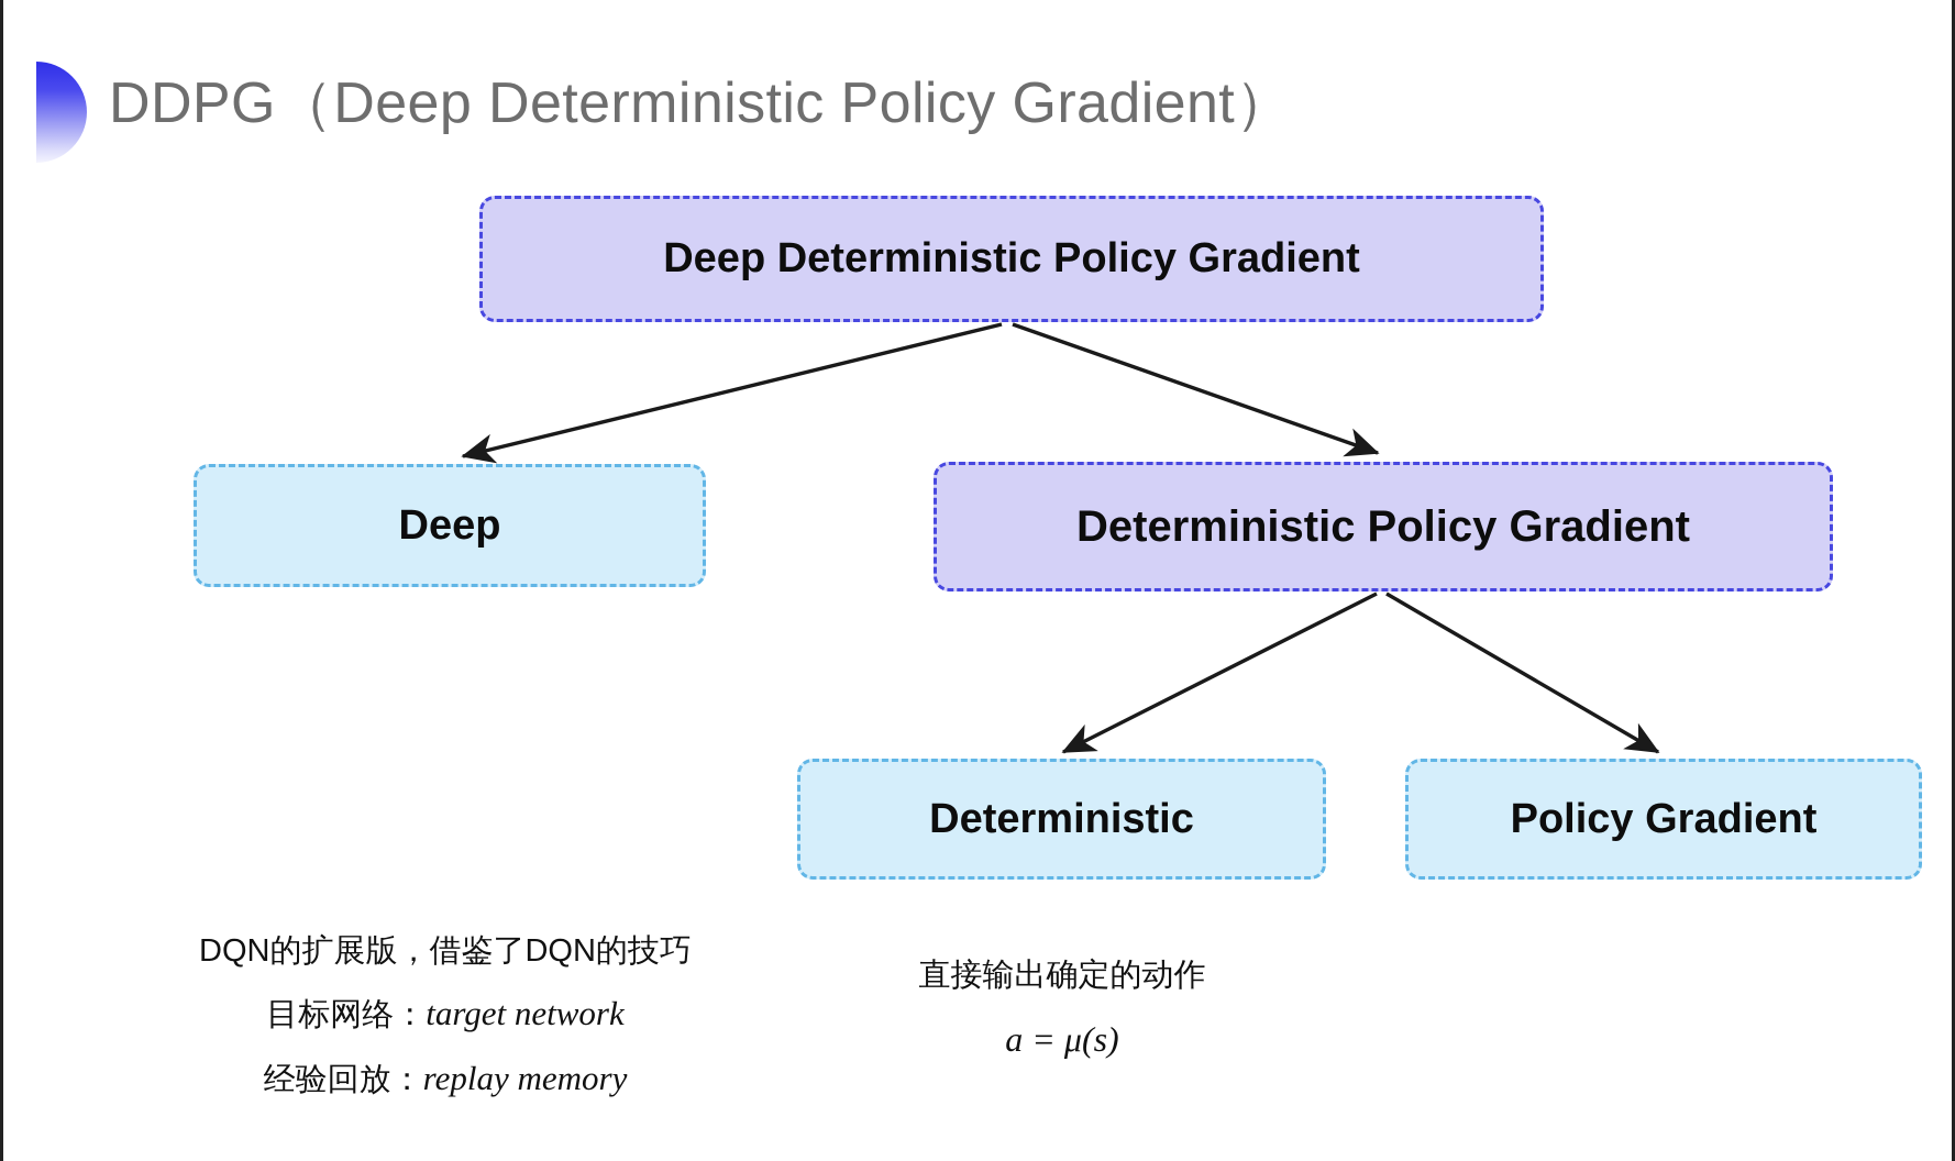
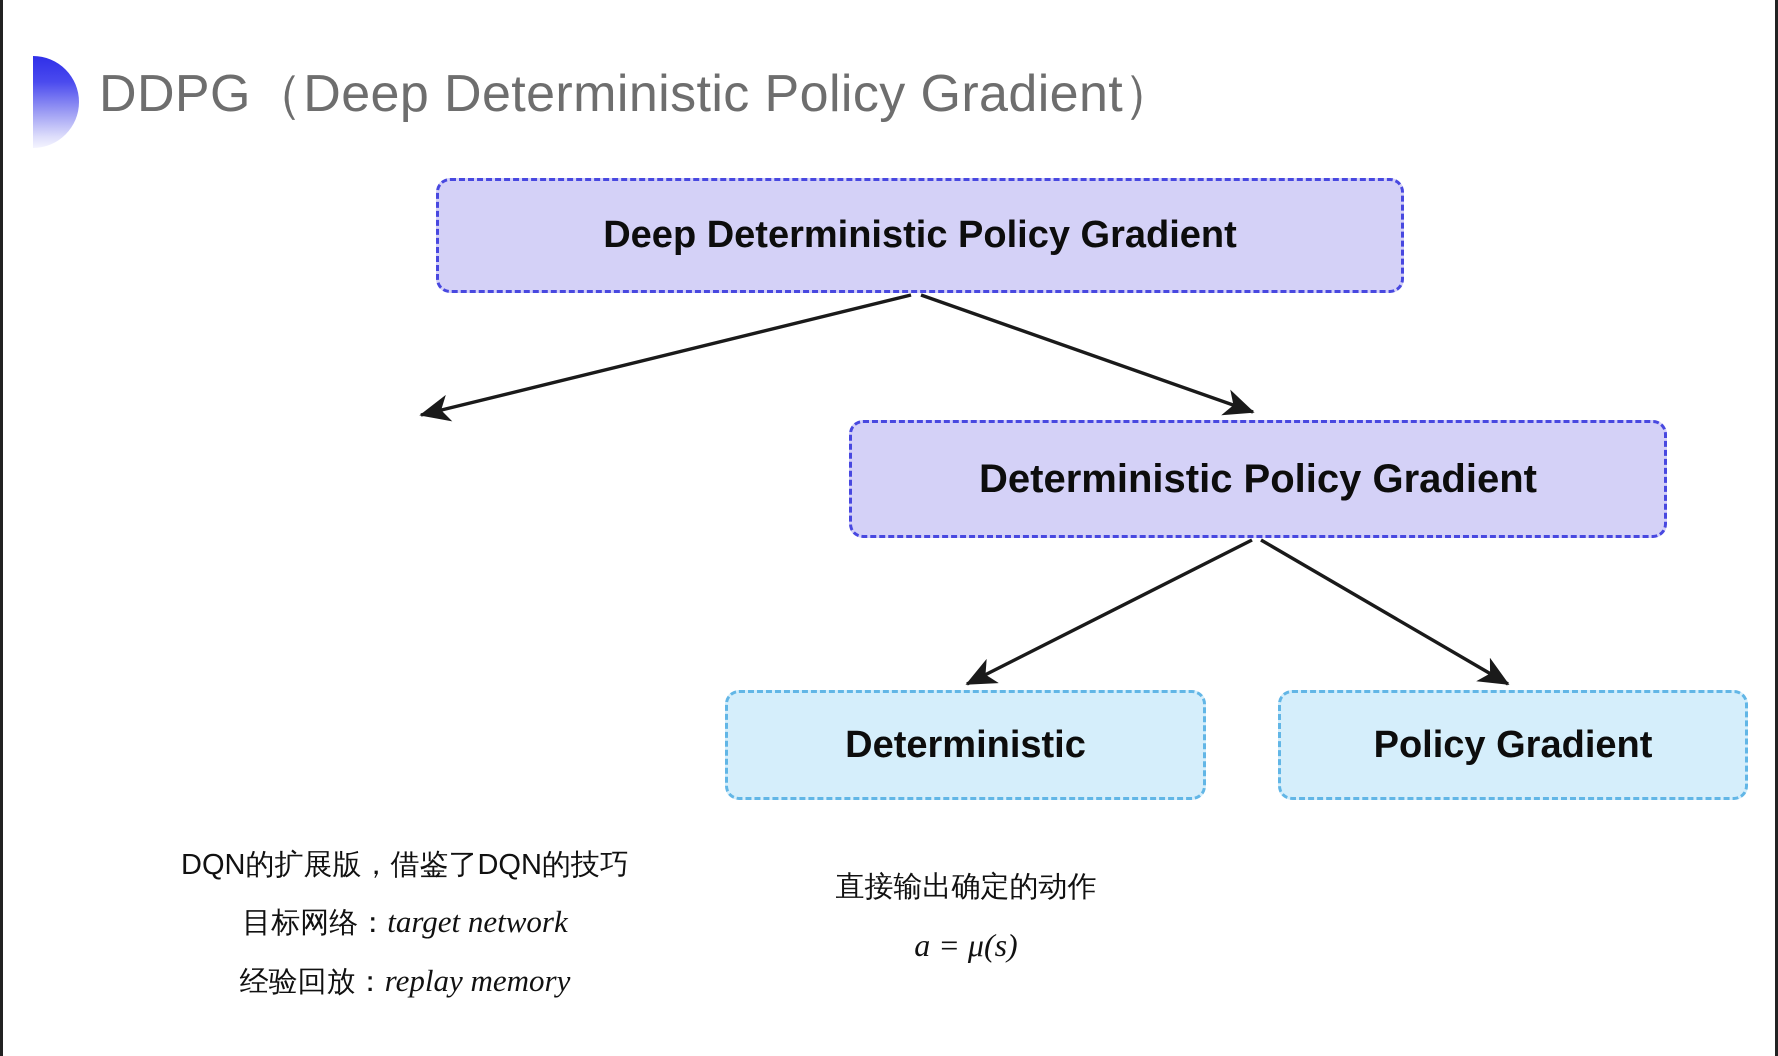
  DDPG（Deep Deterministic Policy Gradient）
  Deep Deterministic Policy Gradient
- Deep
  Deterministic Policy Gradient
  Deterministic
  Policy Gradient
  DQN的扩展版，借鉴了DQN的技巧
  目标网络：target network
  经验回放：replay memory
  直接输出确定的动作
  a = μ(s)
